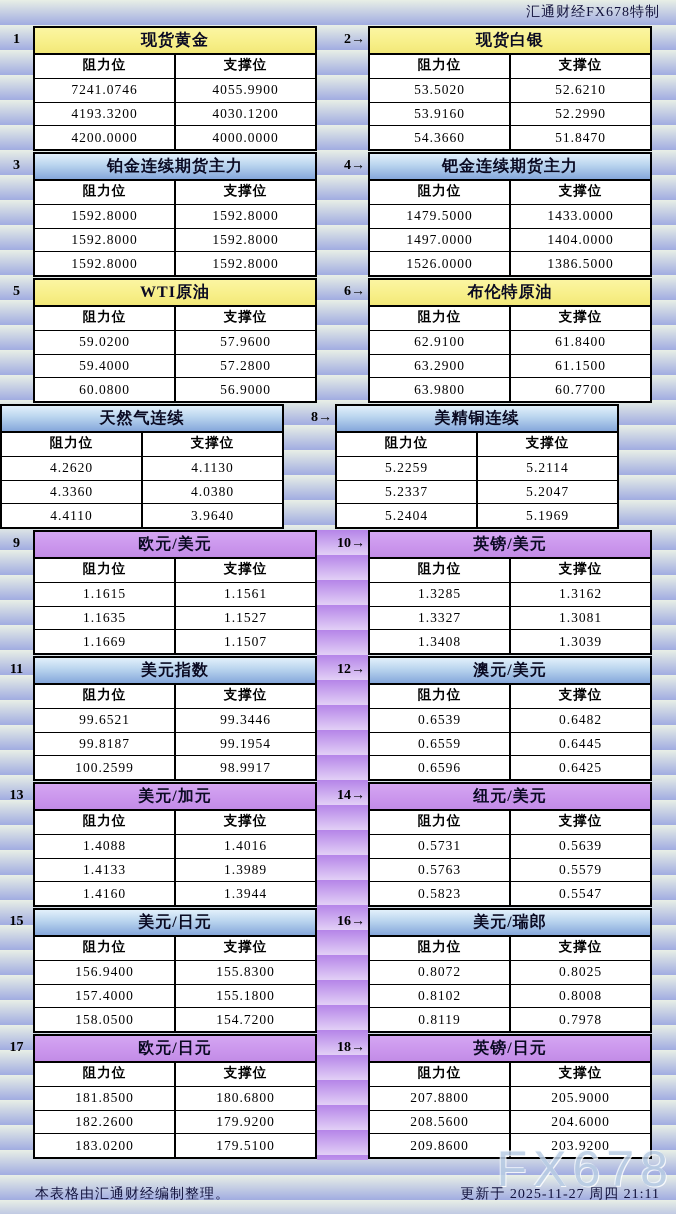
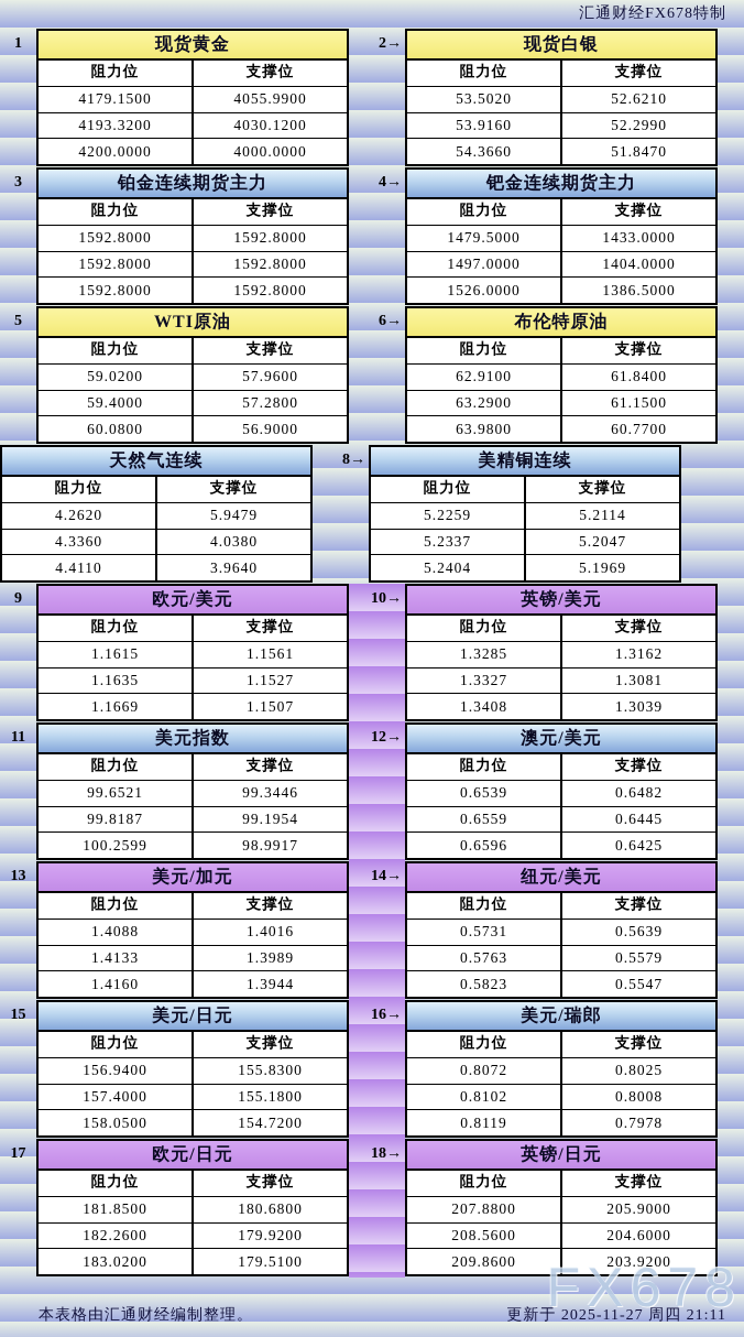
  汇通财经FX678特制
  1
  现货黄金
  阻力位
  支撑位
- 7241.0746
+ 4179.1500
  4055.9900
  4193.3200
  4030.1200
  4200.0000
  4000.0000
  2→
  现货白银
  阻力位
  支撑位
  53.5020
  52.6210
  53.9160
  52.2990
  54.3660
  51.8470
  3
  铂金连续期货主力
  阻力位
  支撑位
  1592.8000
  1592.8000
  1592.8000
  1592.8000
  1592.8000
  1592.8000
  4→
  钯金连续期货主力
  阻力位
  支撑位
  1479.5000
  1433.0000
  1497.0000
  1404.0000
  1526.0000
  1386.5000
  5
  WTI原油
  阻力位
  支撑位
  59.0200
  57.9600
  59.4000
  57.2800
  60.0800
  56.9000
  6→
  布伦特原油
  阻力位
  支撑位
  62.9100
  61.8400
  63.2900
  61.1500
  63.9800
  60.7700
  天然气连续
  阻力位
  支撑位
  4.2620
- 4.1130
+ 5.9479
  4.3360
  4.0380
  4.4110
  3.9640
  8→
  美精铜连续
  阻力位
  支撑位
  5.2259
  5.2114
  5.2337
  5.2047
  5.2404
  5.1969
  9
  欧元/美元
  阻力位
  支撑位
  1.1615
  1.1561
  1.1635
  1.1527
  1.1669
  1.1507
  10→
  英镑/美元
  阻力位
  支撑位
  1.3285
  1.3162
  1.3327
  1.3081
  1.3408
  1.3039
  11
  美元指数
  阻力位
  支撑位
  99.6521
  99.3446
  99.8187
  99.1954
  100.2599
  98.9917
  12→
  澳元/美元
  阻力位
  支撑位
  0.6539
  0.6482
  0.6559
  0.6445
  0.6596
  0.6425
  13
  美元/加元
  阻力位
  支撑位
  1.4088
  1.4016
  1.4133
  1.3989
  1.4160
  1.3944
  14→
  纽元/美元
  阻力位
  支撑位
  0.5731
  0.5639
  0.5763
  0.5579
  0.5823
  0.5547
  15
  美元/日元
  阻力位
  支撑位
  156.9400
  155.8300
  157.4000
  155.1800
  158.0500
  154.7200
  16→
  美元/瑞郎
  阻力位
  支撑位
  0.8072
  0.8025
  0.8102
  0.8008
  0.8119
  0.7978
  17
  欧元/日元
  阻力位
  支撑位
  181.8500
  180.6800
  182.2600
  179.9200
  183.0200
  179.5100
  18→
  英镑/日元
  阻力位
  支撑位
  207.8800
  205.9000
  208.5600
  204.6000
  209.8600
  203.9200
  本表格由汇通财经编制整理。
  更新于 2025-11-27 周四 21:11
  FX678
